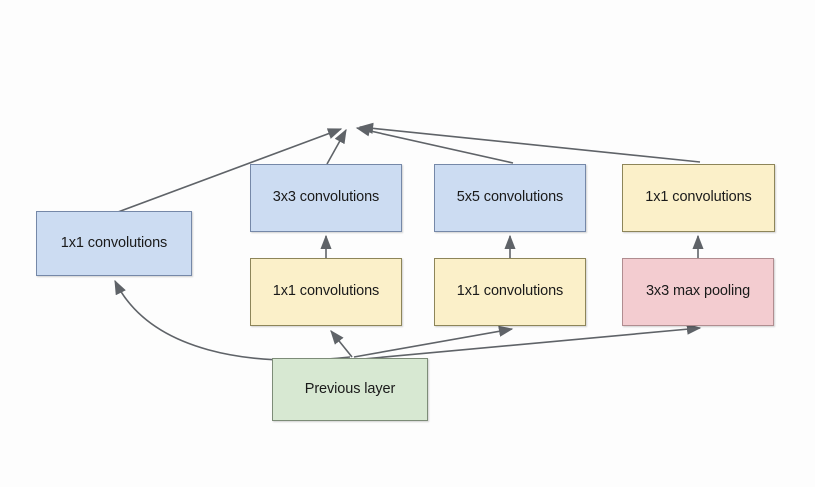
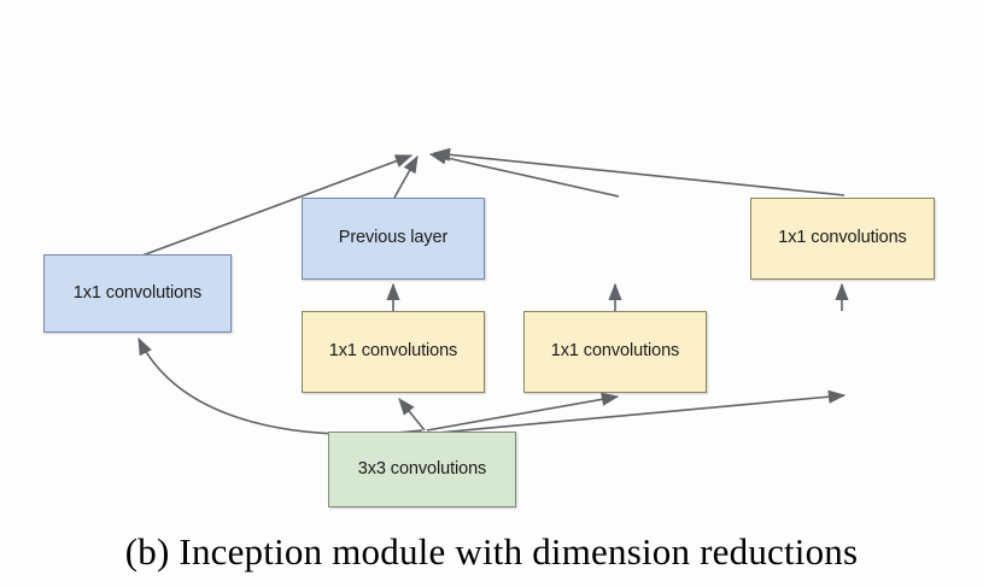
  1x1 convolutions
- 3x3 convolutions
+ Previous layer
- 5x5 convolutions
  1x1 convolutions
  1x1 convolutions
  1x1 convolutions
- 3x3 max pooling
- Previous layer
+ 3x3 convolutions
+ (b) Inception module with dimension reductions
